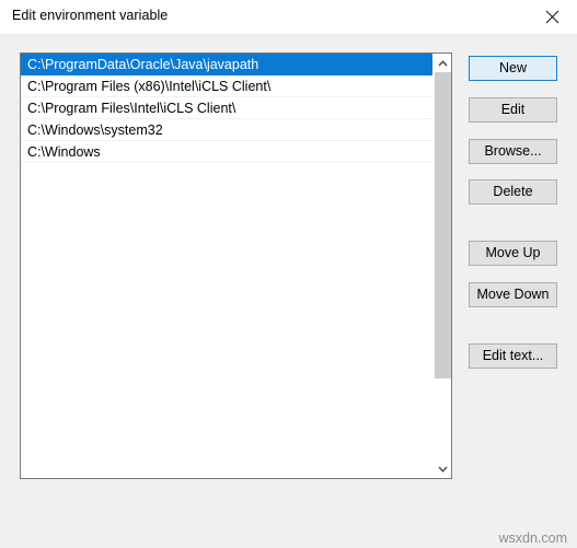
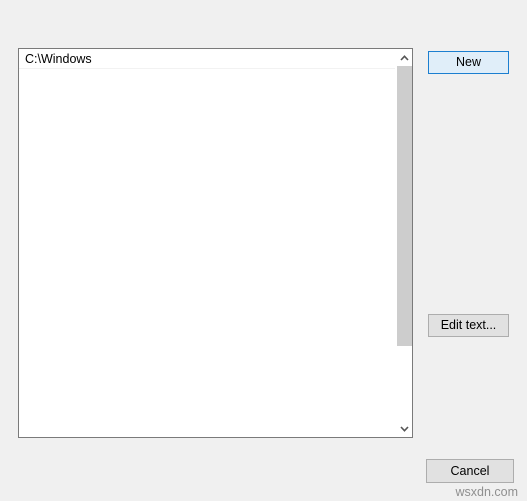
- Edit environment variable
- C:\ProgramData\Oracle\Java\javapath
- C:\Program Files (x86)\Intel\iCLS Client\
- C:\Program Files\Intel\iCLS Client\
- C:\Windows\system32
  C:\Windows
  New
- Edit
- Browse...
- Delete
- Move Up
- Move Down
  Edit text...
+ Cancel
  wsxdn.com
